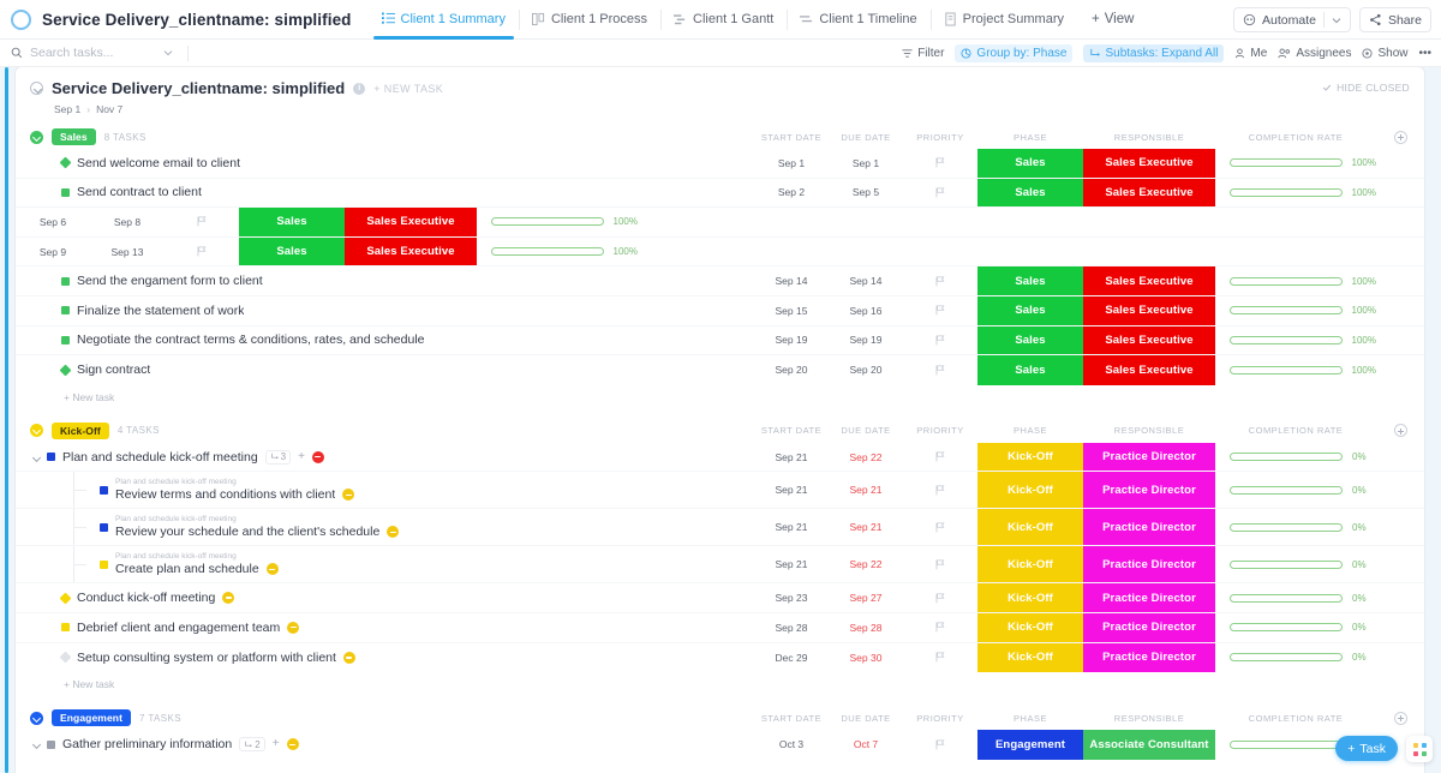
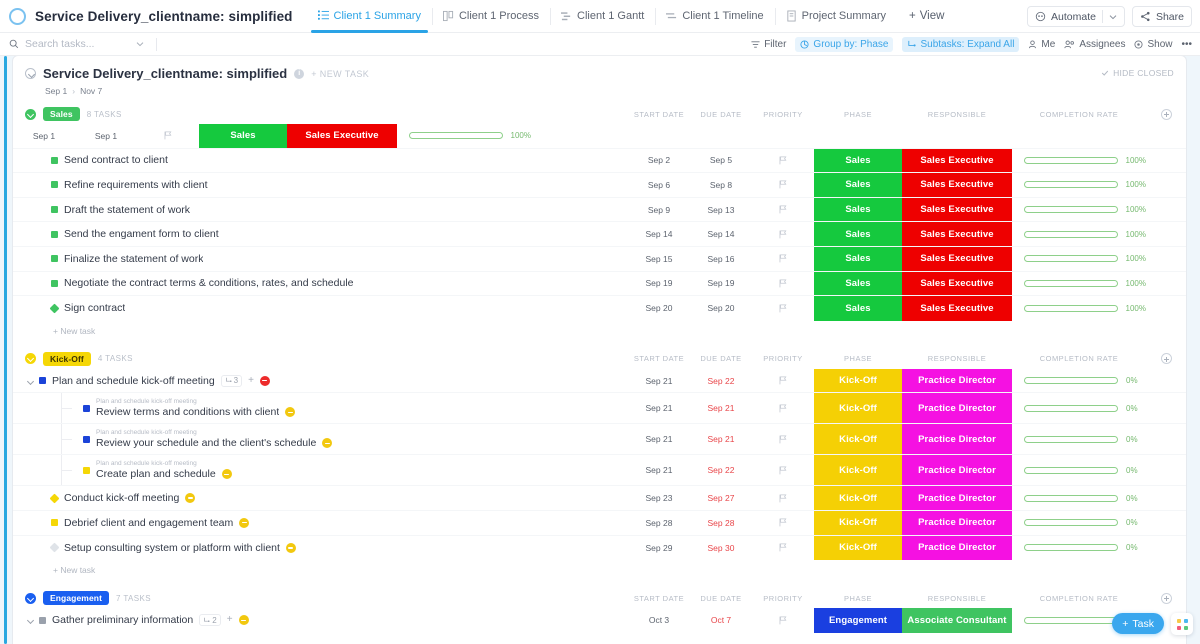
  Service Delivery_clientname: simplified
  Client 1 Summary
  Client 1 Process
  Client 1 Gantt
  Client 1 Timeline
  Project Summary
  +
  View
  Automate
  Share
  Search tasks...
  Filter
  Group by: Phase
  Subtasks: Expand All
  Me
  Assignees
  Show
  •••
  Service Delivery_clientname: simplified
  + NEW TASK
  Sep 1
  ›
  Nov 7
  HIDE CLOSED
  Sales
  8 TASKS
  START DATE
  DUE DATE
  PRIORITY
  PHASE
  RESPONSIBLE
  COMPLETION RATE
- Send welcome email to client
  Sep 1
  Sep 1
  Sales
  Sales Executive
  100%
  Send contract to client
  Sep 2
  Sep 5
  Sales
  Sales Executive
  100%
+ Refine requirements with client
  Sep 6
  Sep 8
  Sales
  Sales Executive
  100%
+ Draft the statement of work
  Sep 9
  Sep 13
  Sales
  Sales Executive
  100%
  Send the engament form to client
  Sep 14
  Sep 14
  Sales
  Sales Executive
  100%
  Finalize the statement of work
  Sep 15
  Sep 16
  Sales
  Sales Executive
  100%
  Negotiate the contract terms & conditions, rates, and schedule
  Sep 19
  Sep 19
  Sales
  Sales Executive
  100%
  Sign contract
  Sep 20
  Sep 20
  Sales
  Sales Executive
  100%
  + New task
  Kick-Off
  4 TASKS
  START DATE
  DUE DATE
  PRIORITY
  PHASE
  RESPONSIBLE
  COMPLETION RATE
  Plan and schedule kick-off meeting
  3
  +
  Sep 21
  Sep 22
  Kick-Off
  Practice Director
  0%
  Review terms and conditions with client
  Sep 21
  Sep 21
  Kick-Off
  Practice Director
  0%
  Review your schedule and the client's schedule
  Sep 21
  Sep 21
  Kick-Off
  Practice Director
  0%
  Create plan and schedule
  Sep 21
  Sep 22
  Kick-Off
  Practice Director
  0%
  Conduct kick-off meeting
  Sep 23
  Sep 27
  Kick-Off
  Practice Director
  0%
  Debrief client and engagement team
  Sep 28
  Sep 28
  Kick-Off
  Practice Director
  0%
  Setup consulting system or platform with client
- Dec 29
+ Sep 29
  Sep 30
  Kick-Off
  Practice Director
  0%
  + New task
  Engagement
  7 TASKS
  START DATE
  DUE DATE
  PRIORITY
  PHASE
  RESPONSIBLE
  COMPLETION RATE
  Gather preliminary information
  2
  +
  Oct 3
  Oct 7
  Engagement
  Associate Consultant
  +
  Task
